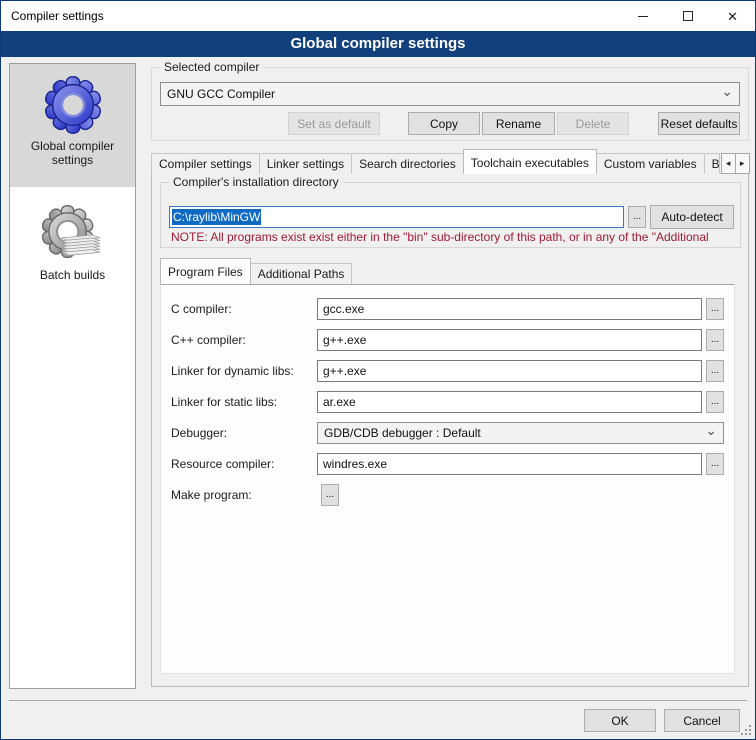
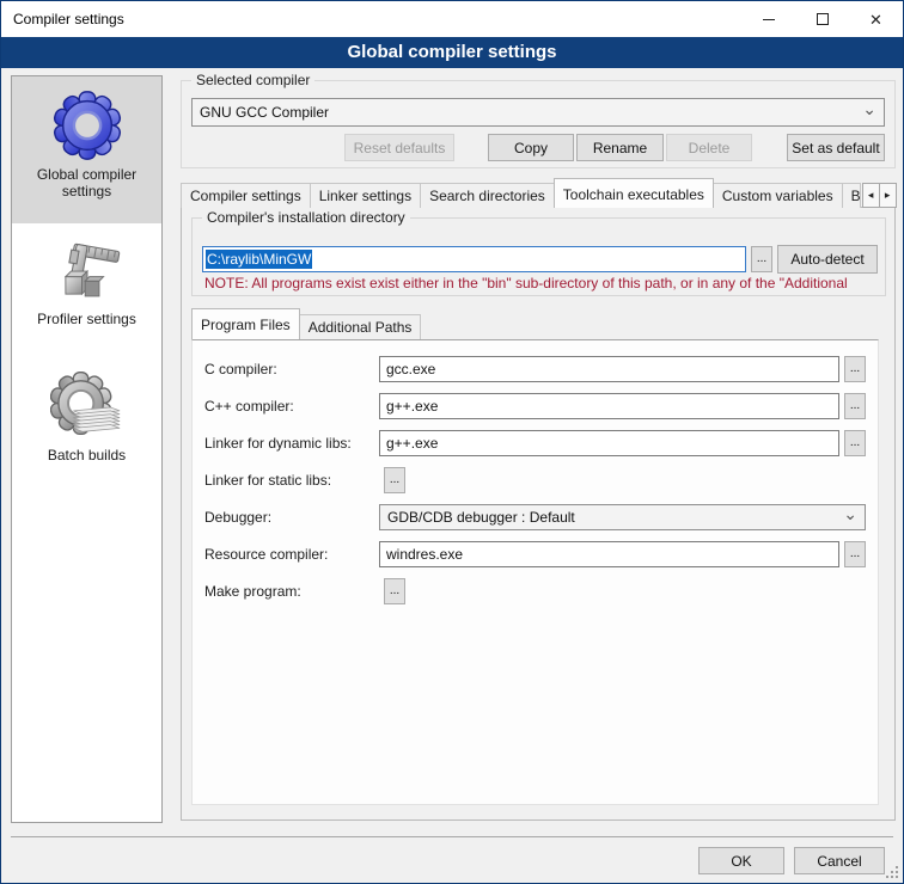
  Compiler settings
  ✕
  Global compiler settings
  Global compiler settings
+ Profiler settings
  Batch builds
  Selected compiler
  GNU GCC Compiler
  ⌄
- Set as default
+ Reset defaults
  Copy
  Rename
  Delete
- Reset defaults
+ Set as default
  Compiler settings
  Linker settings
  Search directories
  Toolchain executables
  Custom variables
  ◂
  ▸
  Compiler's installation directory
  C:\raylib\MinGW
  ...
  Auto-detect
  NOTE: All programs exist exist either in the "bin" sub-directory of this path, or in any of the "Additional
  Program Files
  Additional Paths
  C compiler:
  gcc.exe
  ...
  C++ compiler:
  g++.exe
  ...
  Linker for dynamic libs:
  g++.exe
  ...
  Linker for static libs:
- ar.exe
  ...
  Debugger:
  GDB/CDB debugger : Default
  ⌄
  Resource compiler:
  windres.exe
  ...
  Make program:
  ...
  OK
  Cancel
